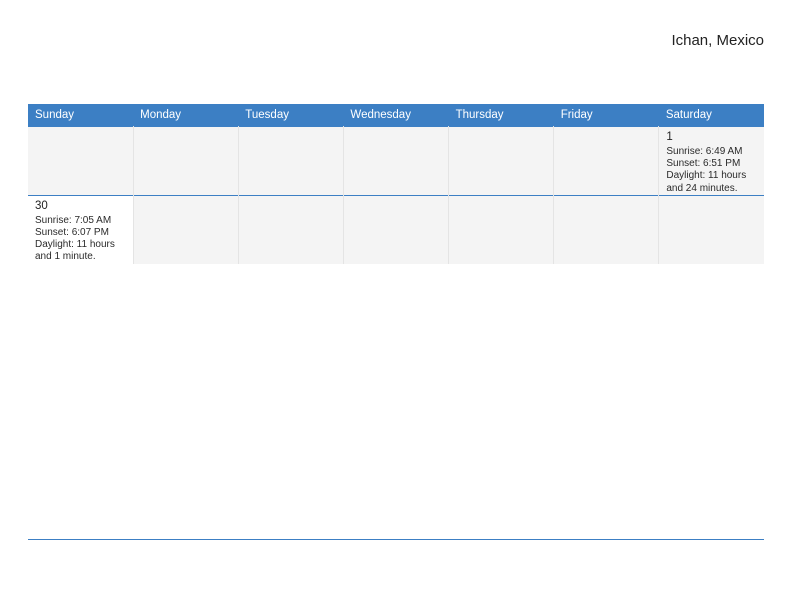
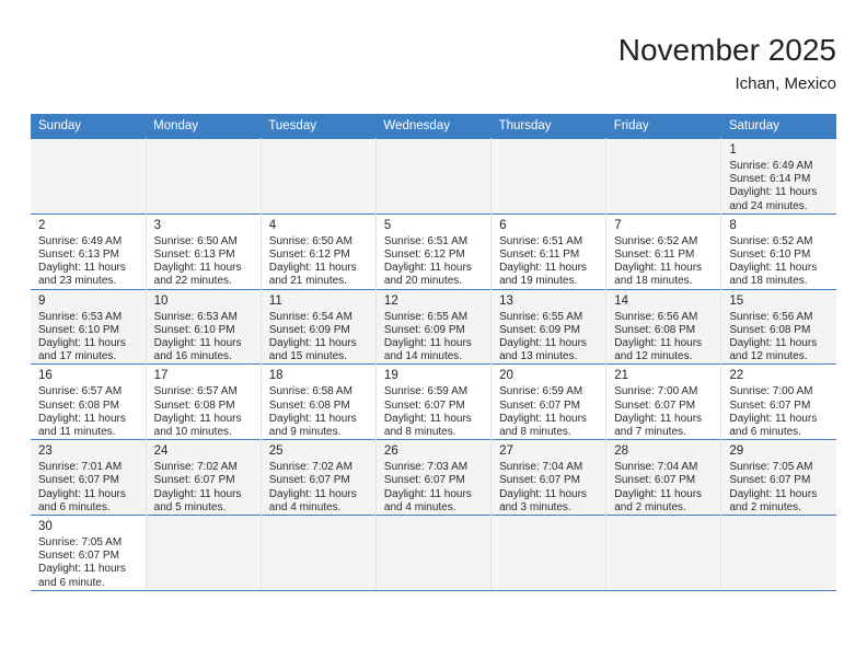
+ November 2025
  Ichan, Mexico
  Sunday	Monday	Tuesday	Wednesday	Thursday	Friday	Saturday
- 						1Sunrise: 6:49 AMSunset: 6:51 PMDaylight: 11 hoursand 24 minutes.
+ 						1Sunrise: 6:49 AMSunset: 6:14 PMDaylight: 11 hoursand 24 minutes.
+ 2Sunrise: 6:49 AMSunset: 6:13 PMDaylight: 11 hoursand 23 minutes.	3Sunrise: 6:50 AMSunset: 6:13 PMDaylight: 11 hoursand 22 minutes.	4Sunrise: 6:50 AMSunset: 6:12 PMDaylight: 11 hoursand 21 minutes.	5Sunrise: 6:51 AMSunset: 6:12 PMDaylight: 11 hoursand 20 minutes.	6Sunrise: 6:51 AMSunset: 6:11 PMDaylight: 11 hoursand 19 minutes.	7Sunrise: 6:52 AMSunset: 6:11 PMDaylight: 11 hoursand 18 minutes.	8Sunrise: 6:52 AMSunset: 6:10 PMDaylight: 11 hoursand 18 minutes.
+ 9Sunrise: 6:53 AMSunset: 6:10 PMDaylight: 11 hoursand 17 minutes.	10Sunrise: 6:53 AMSunset: 6:10 PMDaylight: 11 hoursand 16 minutes.	11Sunrise: 6:54 AMSunset: 6:09 PMDaylight: 11 hoursand 15 minutes.	12Sunrise: 6:55 AMSunset: 6:09 PMDaylight: 11 hoursand 14 minutes.	13Sunrise: 6:55 AMSunset: 6:09 PMDaylight: 11 hoursand 13 minutes.	14Sunrise: 6:56 AMSunset: 6:08 PMDaylight: 11 hoursand 12 minutes.	15Sunrise: 6:56 AMSunset: 6:08 PMDaylight: 11 hoursand 12 minutes.
+ 16Sunrise: 6:57 AMSunset: 6:08 PMDaylight: 11 hoursand 11 minutes.	17Sunrise: 6:57 AMSunset: 6:08 PMDaylight: 11 hoursand 10 minutes.	18Sunrise: 6:58 AMSunset: 6:08 PMDaylight: 11 hoursand 9 minutes.	19Sunrise: 6:59 AMSunset: 6:07 PMDaylight: 11 hoursand 8 minutes.	20Sunrise: 6:59 AMSunset: 6:07 PMDaylight: 11 hoursand 8 minutes.	21Sunrise: 7:00 AMSunset: 6:07 PMDaylight: 11 hoursand 7 minutes.	22Sunrise: 7:00 AMSunset: 6:07 PMDaylight: 11 hoursand 6 minutes.
+ 23Sunrise: 7:01 AMSunset: 6:07 PMDaylight: 11 hoursand 6 minutes.	24Sunrise: 7:02 AMSunset: 6:07 PMDaylight: 11 hoursand 5 minutes.	25Sunrise: 7:02 AMSunset: 6:07 PMDaylight: 11 hoursand 4 minutes.	26Sunrise: 7:03 AMSunset: 6:07 PMDaylight: 11 hoursand 4 minutes.	27Sunrise: 7:04 AMSunset: 6:07 PMDaylight: 11 hoursand 3 minutes.	28Sunrise: 7:04 AMSunset: 6:07 PMDaylight: 11 hoursand 2 minutes.	29Sunrise: 7:05 AMSunset: 6:07 PMDaylight: 11 hoursand 2 minutes.
- 30Sunrise: 7:05 AMSunset: 6:07 PMDaylight: 11 hoursand 1 minute.
+ 30Sunrise: 7:05 AMSunset: 6:07 PMDaylight: 11 hoursand 6 minute.
